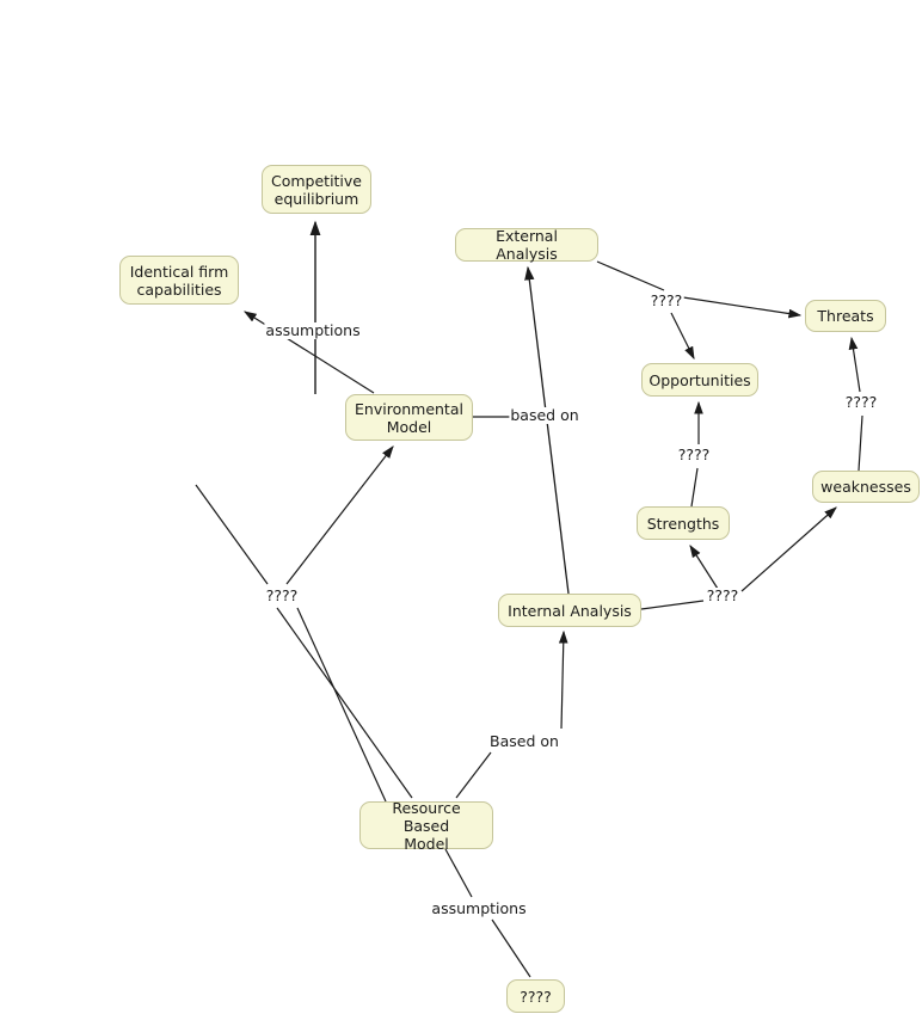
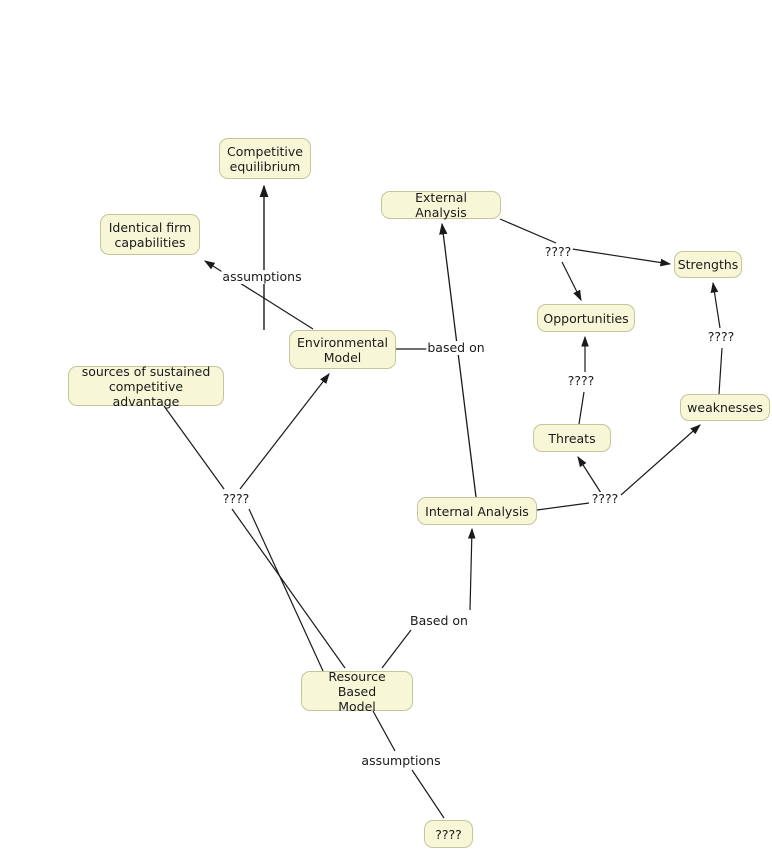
  Competitive
  equilibrium
  Identical firm
  capabilities
  External Analysis
- Threats
+ Strengths
  Opportunities
  Environmental
  Model
+ sources of sustained
+ competitive advantage
  weaknesses
- Strengths
+ Threats
  Internal Analysis
  Resource Based
  Model
  ????
  assumptions
  based on
  ????
  ????
  ????
  ????
  ????
  Based on
  assumptions
